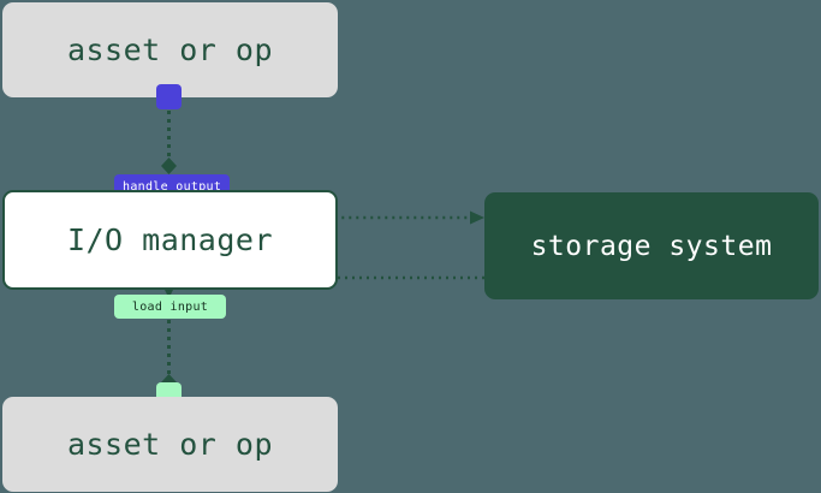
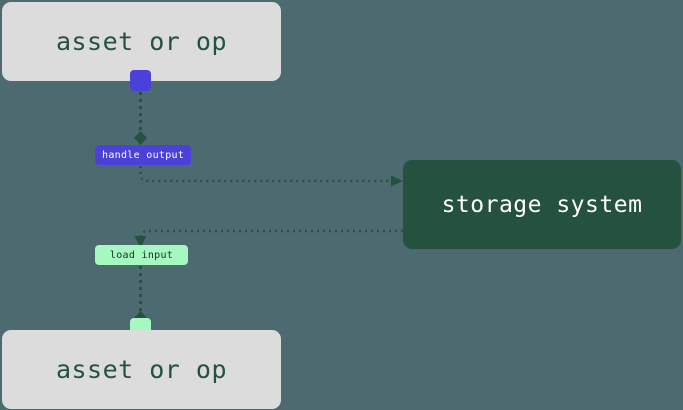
  asset or op
  handle output
- I/O manager
  load input
  asset or op
  storage system
